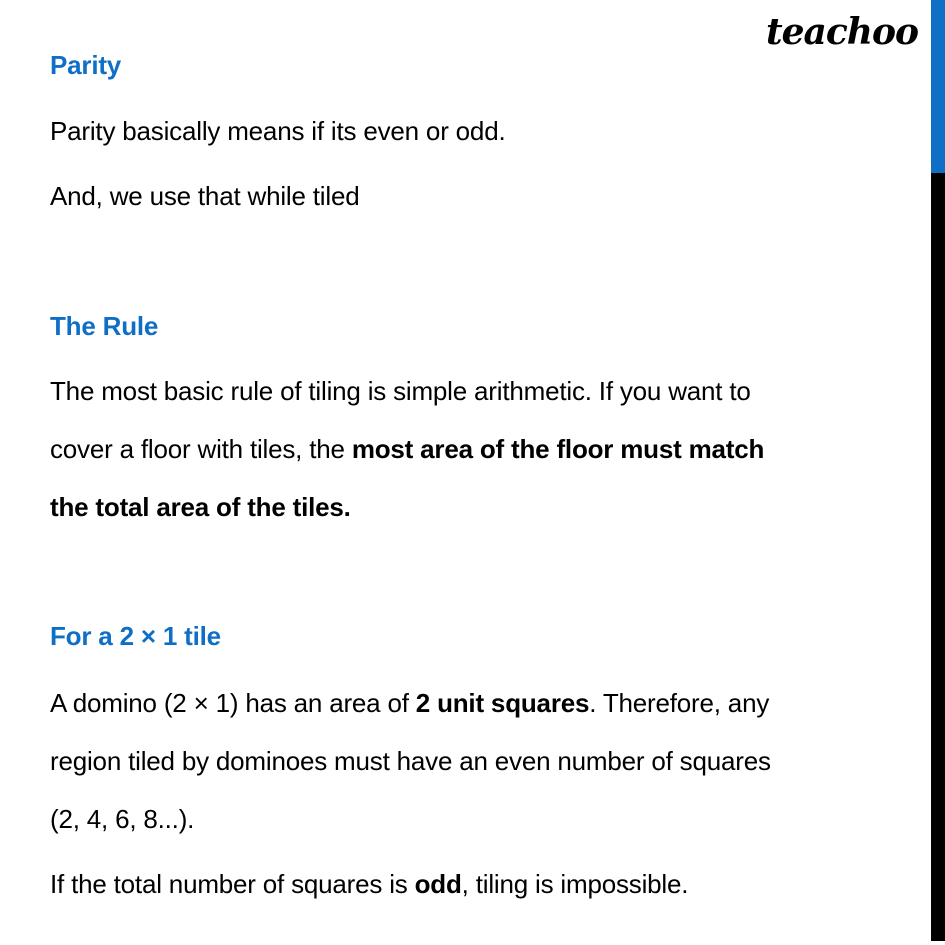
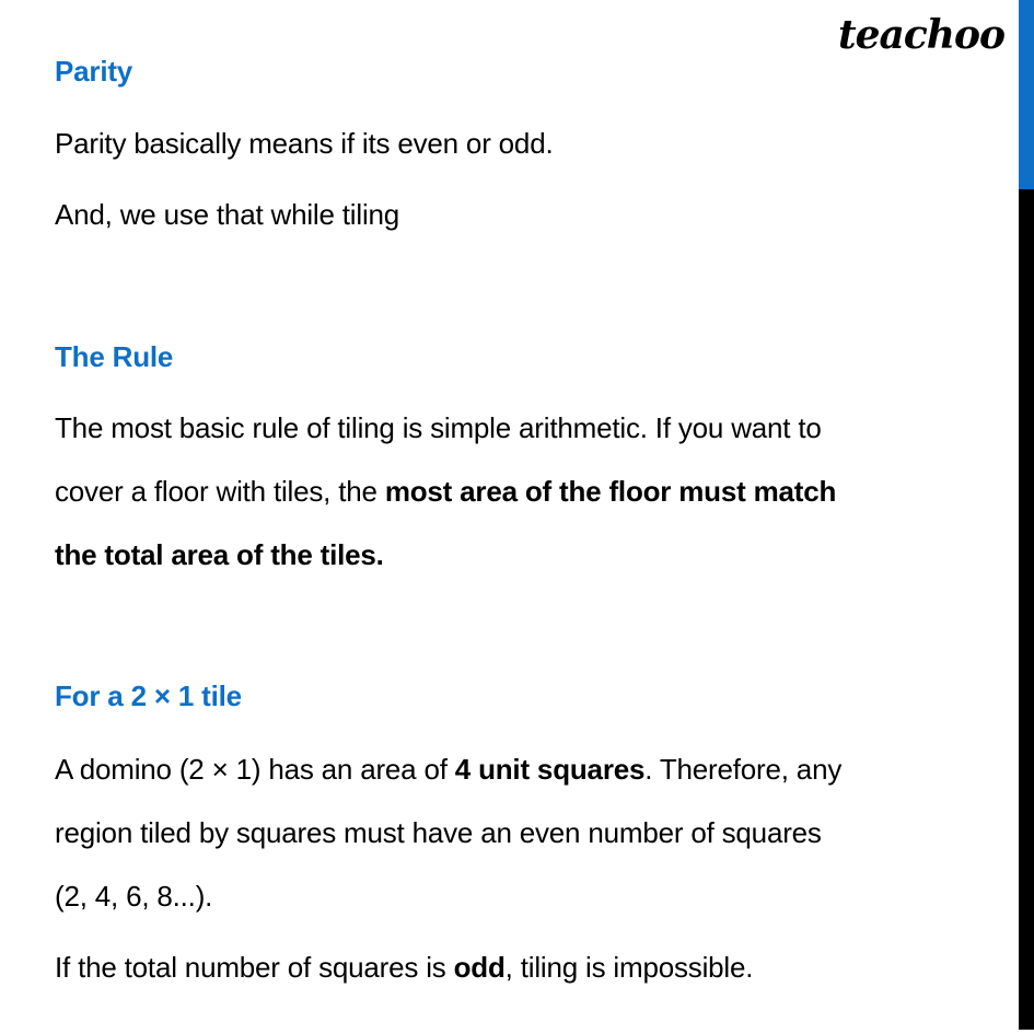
  teachoo
  Parity
  Parity basically means if its even or odd.
- And, we use that while tiled
+ And, we use that while tiling
  The Rule
  The most basic rule of tiling is simple arithmetic. If you want to
  cover a floor with tiles, the most area of the floor must match
  the total area of the tiles.
  For a 2 × 1 tile
- A domino (2 × 1) has an area of 2 unit squares. Therefore, any
+ A domino (2 × 1) has an area of 4 unit squares. Therefore, any
- region tiled by dominoes must have an even number of squares
+ region tiled by squares must have an even number of squares
  (2, 4, 6, 8...).
  If the total number of squares is odd, tiling is impossible.
